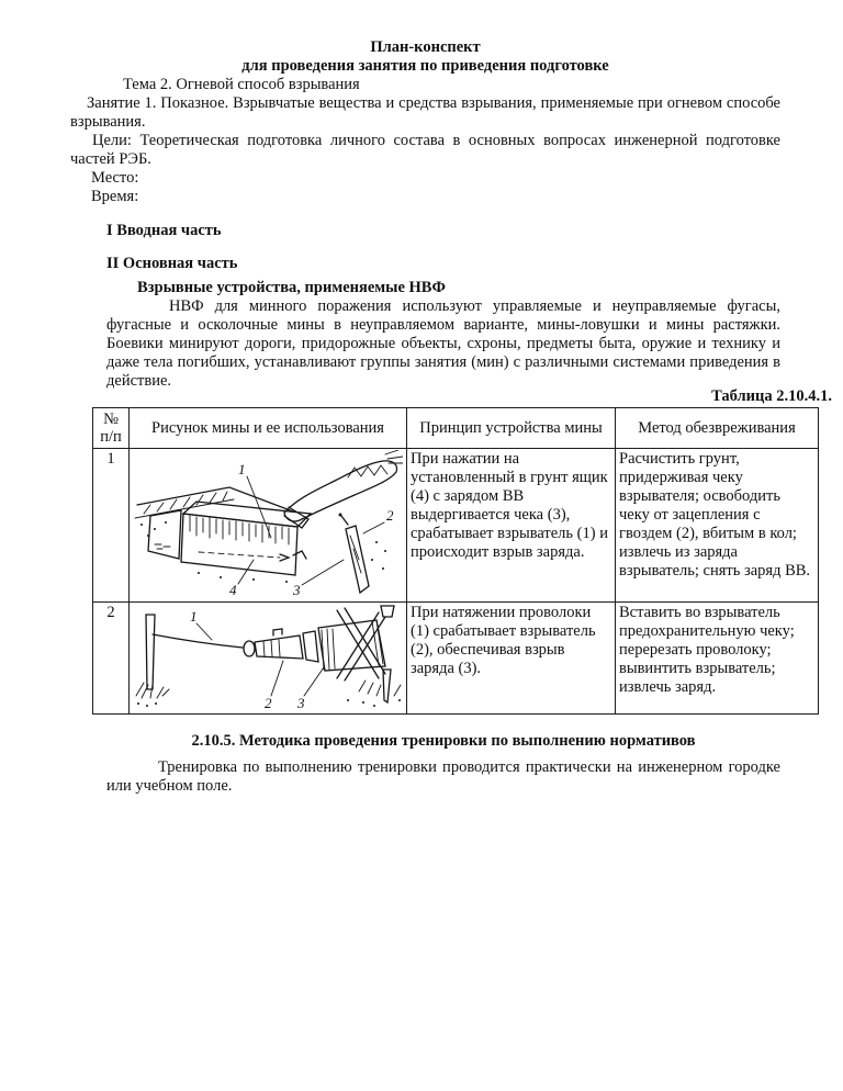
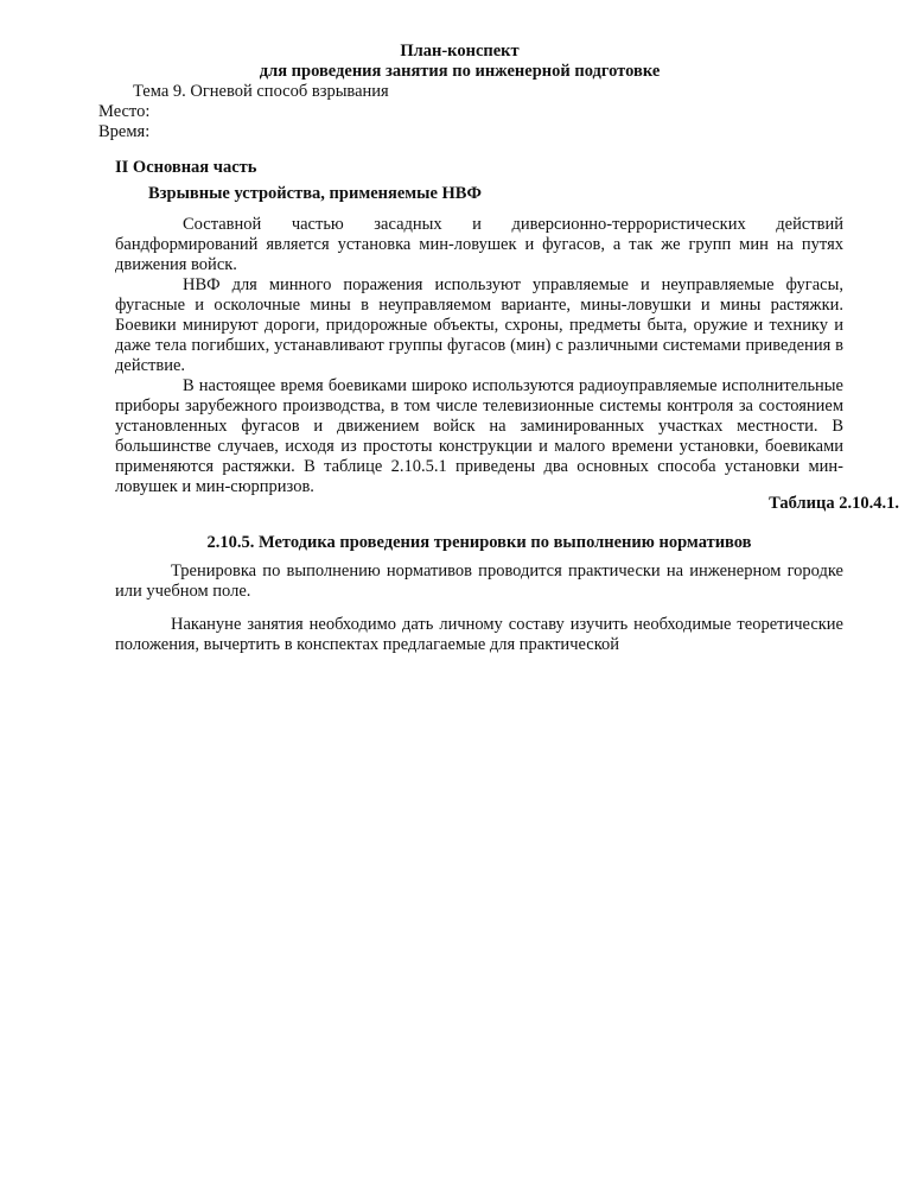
  План-конспект
- для проведения занятия по приведения подготовке
+ для проведения занятия по инженерной подготовке
- Тема 2. Огневой способ взрывания
+ Тема 9. Огневой способ взрывания
- Занятие 1. Показное. Взрывчатые вещества и средства взрывания, применяемые при огневом способе взрывания.
- Цели: Теоретическая подготовка личного состава в основных вопросах инженерной подготовке частей РЭБ.
  Место:
  Время:
- I Вводная часть
  II Основная часть
  Взрывные устройства, применяемые НВФ
+ Составной частью засадных и диверсионно-террористических действий бандформирований является установка мин-ловушек и фугасов, а так же групп мин на путях движения войск.
- НВФ для минного поражения используют управляемые и неуправляемые фугасы, фугасные и осколочные мины в неуправляемом варианте, мины-ловушки и мины растяжки. Боевики минируют дороги, придорожные объекты, схроны, предметы быта, оружие и технику и даже тела погибших, устанавливают группы занятия (мин) с различными системами приведения в действие.
+ НВФ для минного поражения используют управляемые и неуправляемые фугасы, фугасные и осколочные мины в неуправляемом варианте, мины-ловушки и мины растяжки. Боевики минируют дороги, придорожные объекты, схроны, предметы быта, оружие и технику и даже тела погибших, устанавливают группы фугасов (мин) с различными системами приведения в действие.
+ В настоящее время боевиками широко используются радиоуправляемые исполнительные приборы зарубежного производства, в том числе телевизионные системы контроля за состоянием установленных фугасов и движением войск на заминированных участках местности. В большинстве случаев, исходя из простоты конструкции и малого времени установки, боевиками применяются растяжки. В таблице 2.10.5.1 приведены два основных способа установки мин-ловушек и мин-сюрпризов.
  Таблица 2.10.4.1.
- № п/п	Рисунок мины и ее использования	Принцип устройства мины	Метод обезвреживания
- 1	1 2 3 4	При нажатии на установленный в грунт ящик (4) с зарядом ВВ выдергивается чека (3), срабатывает взрыватель (1) и происходит взрыв заряда.	Расчистить грунт, придерживая чеку взрывателя; освободить чеку от зацепления с гвоздем (2), вбитым в кол; извлечь из заряда взрыватель; снять заряд ВВ.
- 2	1 2 3	При натяжении проволоки (1) срабатывает взрыватель (2), обеспечивая взрыв заряда (3).	Вставить во взрыватель предохранительную чеку; перерезать проволоку; вывинтить взрыватель; извлечь заряд.
  2.10.5. Методика проведения тренировки по выполнению нормативов
- Тренировка по выполнению тренировки проводится практически на инженерном городке или учебном поле.
+ Тренировка по выполнению нормативов проводится практически на инженерном городке или учебном поле.
+ Накануне занятия необходимо дать личному составу изучить необходимые теоретические положения, вычертить в конспектах предлагаемые для практической
